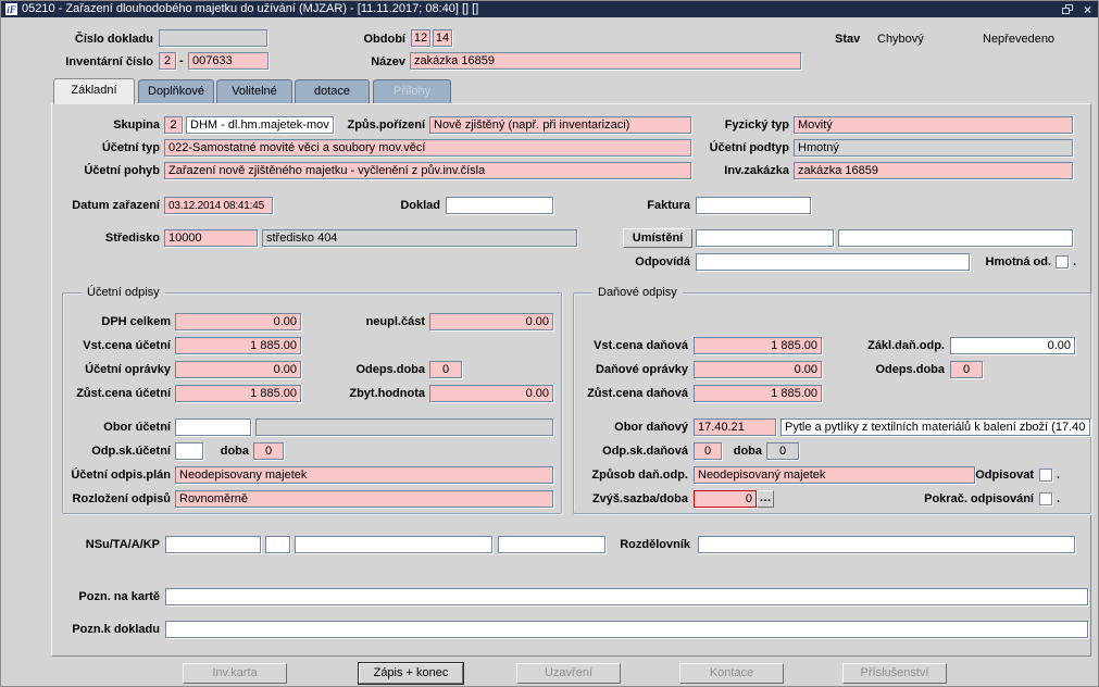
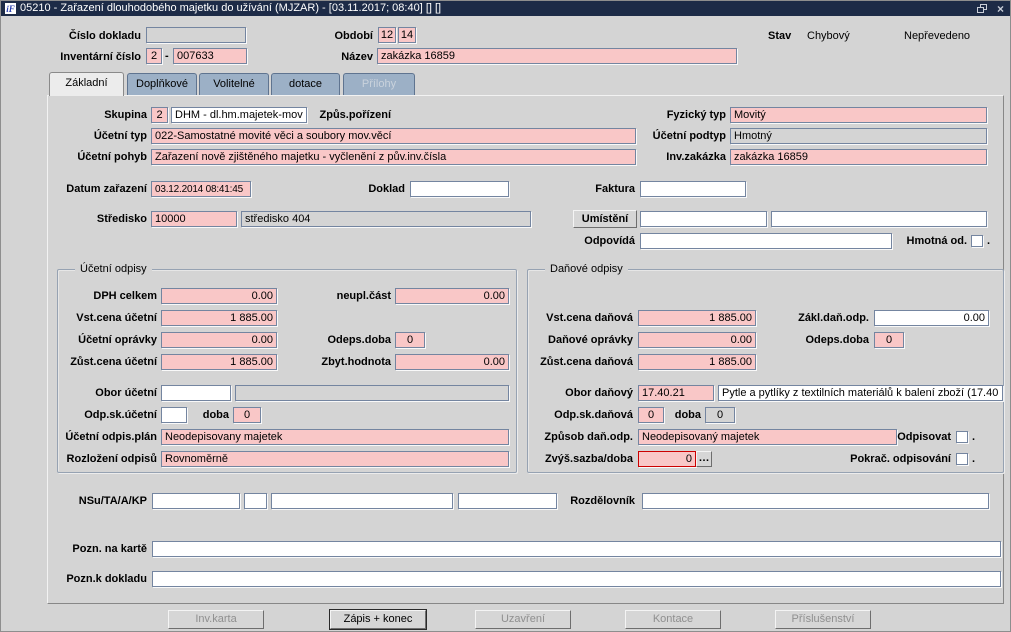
  iF
- 05210 - Zařazení dlouhodobého majetku do užívání (MJZAR) - [11.11.2017; 08:40] [] []
+ 05210 - Zařazení dlouhodobého majetku do užívání (MJZAR) - [03.11.2017; 08:40] [] []
  ×
  Číslo dokladu
  Období
  12
  14
  Stav
  Chybový
  Nepřevedeno
  Inventární číslo
  2
  -
  007633
  Název
  zakázka 16859
  Základní
  Doplňkové
  Volitelné
  dotace
  Přílohy
  Skupina
  2
  DHM - dl.hm.majetek-mov
  Způs.pořízení
- Nově zjištěný (např. při inventarizaci)
  Fyzický typ
  Movitý
  Účetní typ
  022-Samostatné movité věci a soubory mov.věcí
  Účetní podtyp
  Hmotný
  Účetní pohyb
  Zařazení nově zjištěného majetku - vyčlenění z pův.inv.čísla
  Inv.zakázka
  zakázka 16859
  Datum zařazení
  03.12.2014 08:41:45
  Doklad
  Faktura
  Středisko
  10000
  středisko 404
  Umístění
  Odpovídá
  Hmotná od.
  .
  Účetní odpisy
  DPH celkem
  0.00
  neupl.část
  0.00
  Vst.cena účetní
  1 885.00
  Účetní oprávky
  0.00
  Odeps.doba
  0
  Zůst.cena účetní
  1 885.00
  Zbyt.hodnota
  0.00
  Obor účetní
  Odp.sk.účetní
  doba
  0
  Účetní odpis.plán
  Neodepisovany majetek
  Rozložení odpisů
  Rovnoměrně
  Daňové odpisy
  Vst.cena daňová
  1 885.00
  Zákl.daň.odp.
  0.00
  Daňové oprávky
  0.00
  Odeps.doba
  0
  Zůst.cena daňová
  1 885.00
  Obor daňový
  17.40.21
  Pytle a pytlíky z textilních materiálů k balení zboží (17.40
  Odp.sk.daňová
  0
  doba
  0
  Způsob daň.odp.
  Neodepisovaný majetek
  Odpisovat
  .
  Zvýš.sazba/doba
  0
  …
  Pokrač. odpisování
  .
  NSu/TA/A/KP
  Rozdělovník
  Pozn. na kartě
  Pozn.k dokladu
  Inv.karta
  Zápis + konec
  Uzavření
  Kontace
  Příslušenství
